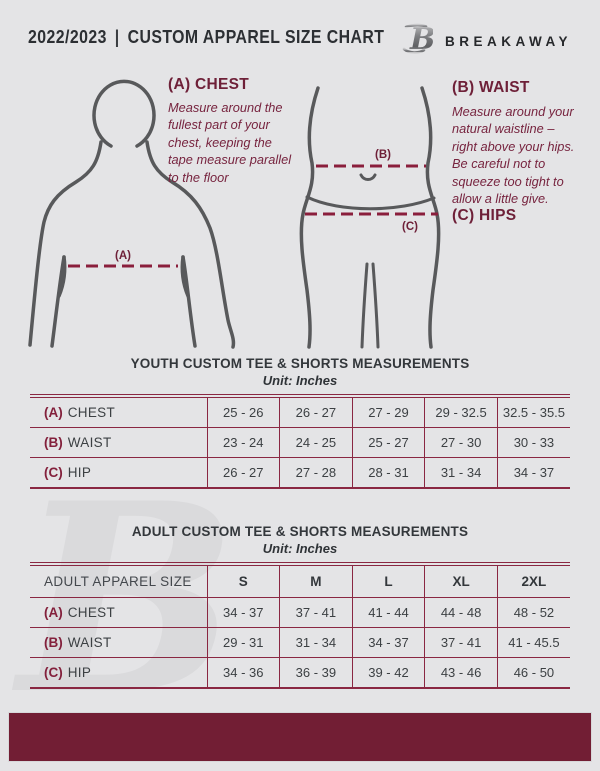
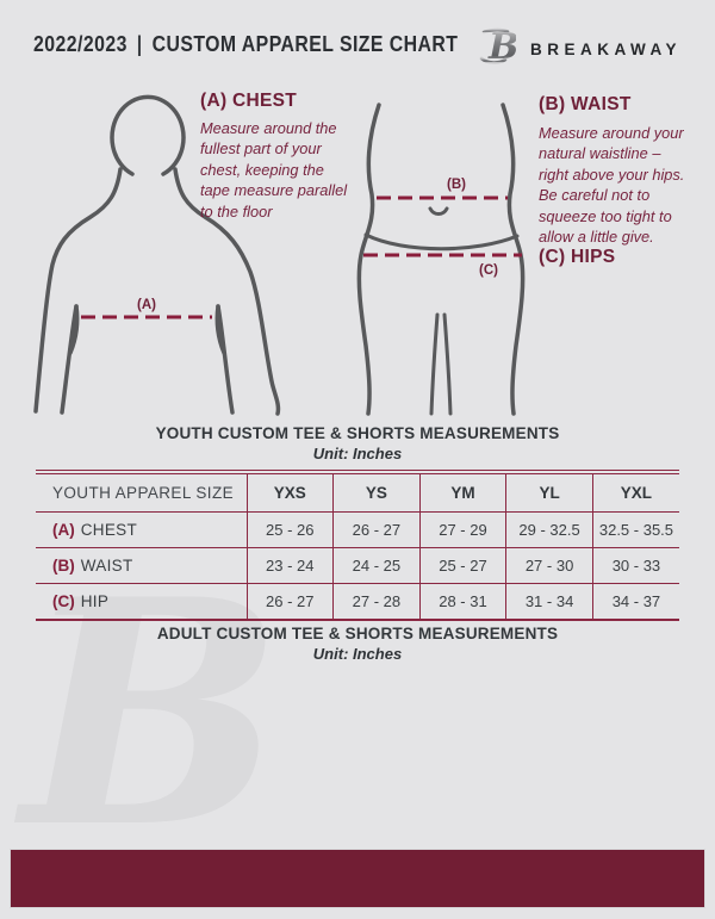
  B
  2022/2023 | CUSTOM APPAREL SIZE CHART
  B
  BREAKAWAY
  (A)
  (B)
  (C)
  (A) CHEST
  Measure around the
  fullest part of your
  chest, keeping the
  tape measure parallel
  to the floor
  (B) WAIST
  Measure around your
  natural waistline –
  right above your hips.
  Be careful not to
  squeeze too tight to
  allow a little give.
  (C) HIPS
  YOUTH CUSTOM TEE & SHORTS MEASUREMENTS
  Unit: Inches
+ YOUTH APPAREL SIZE	YXS	YS	YM	YL	YXL
  (A) CHEST	25 - 26	26 - 27	27 - 29	29 - 32.5	32.5 - 35.5
  (B) WAIST	23 - 24	24 - 25	25 - 27	27 - 30	30 - 33
  (C) HIP	26 - 27	27 - 28	28 - 31	31 - 34	34 - 37
  ADULT CUSTOM TEE & SHORTS MEASUREMENTS
  Unit: Inches
- ADULT APPAREL SIZE	S	M	L	XL	2XL
- (A) CHEST	34 - 37	37 - 41	41 - 44	44 - 48	48 - 52
- (B) WAIST	29 - 31	31 - 34	34 - 37	37 - 41	41 - 45.5
- (C) HIP	34 - 36	36 - 39	39 - 42	43 - 46	46 - 50
